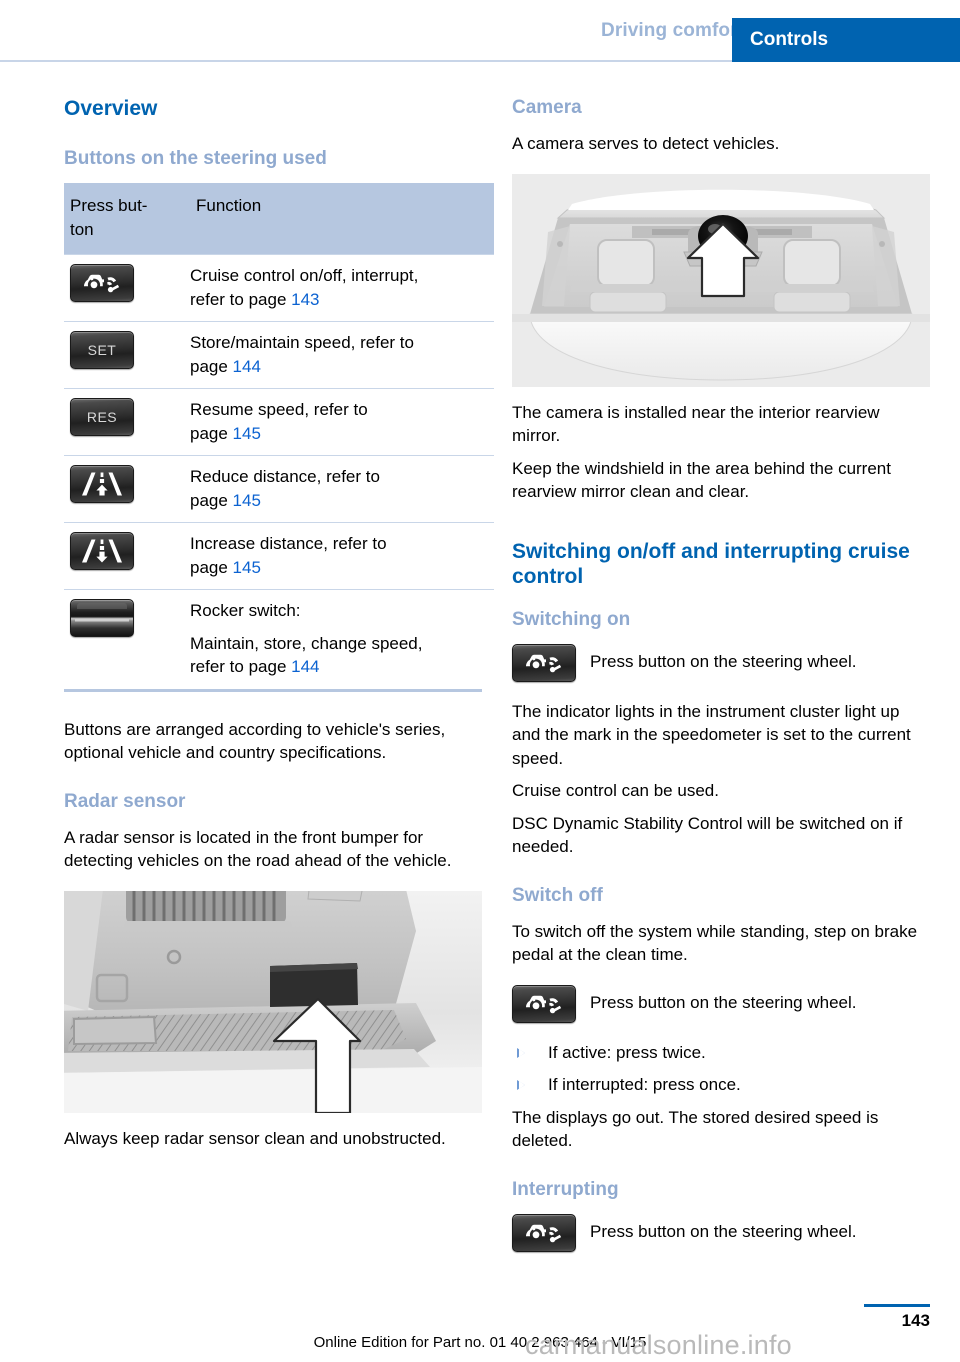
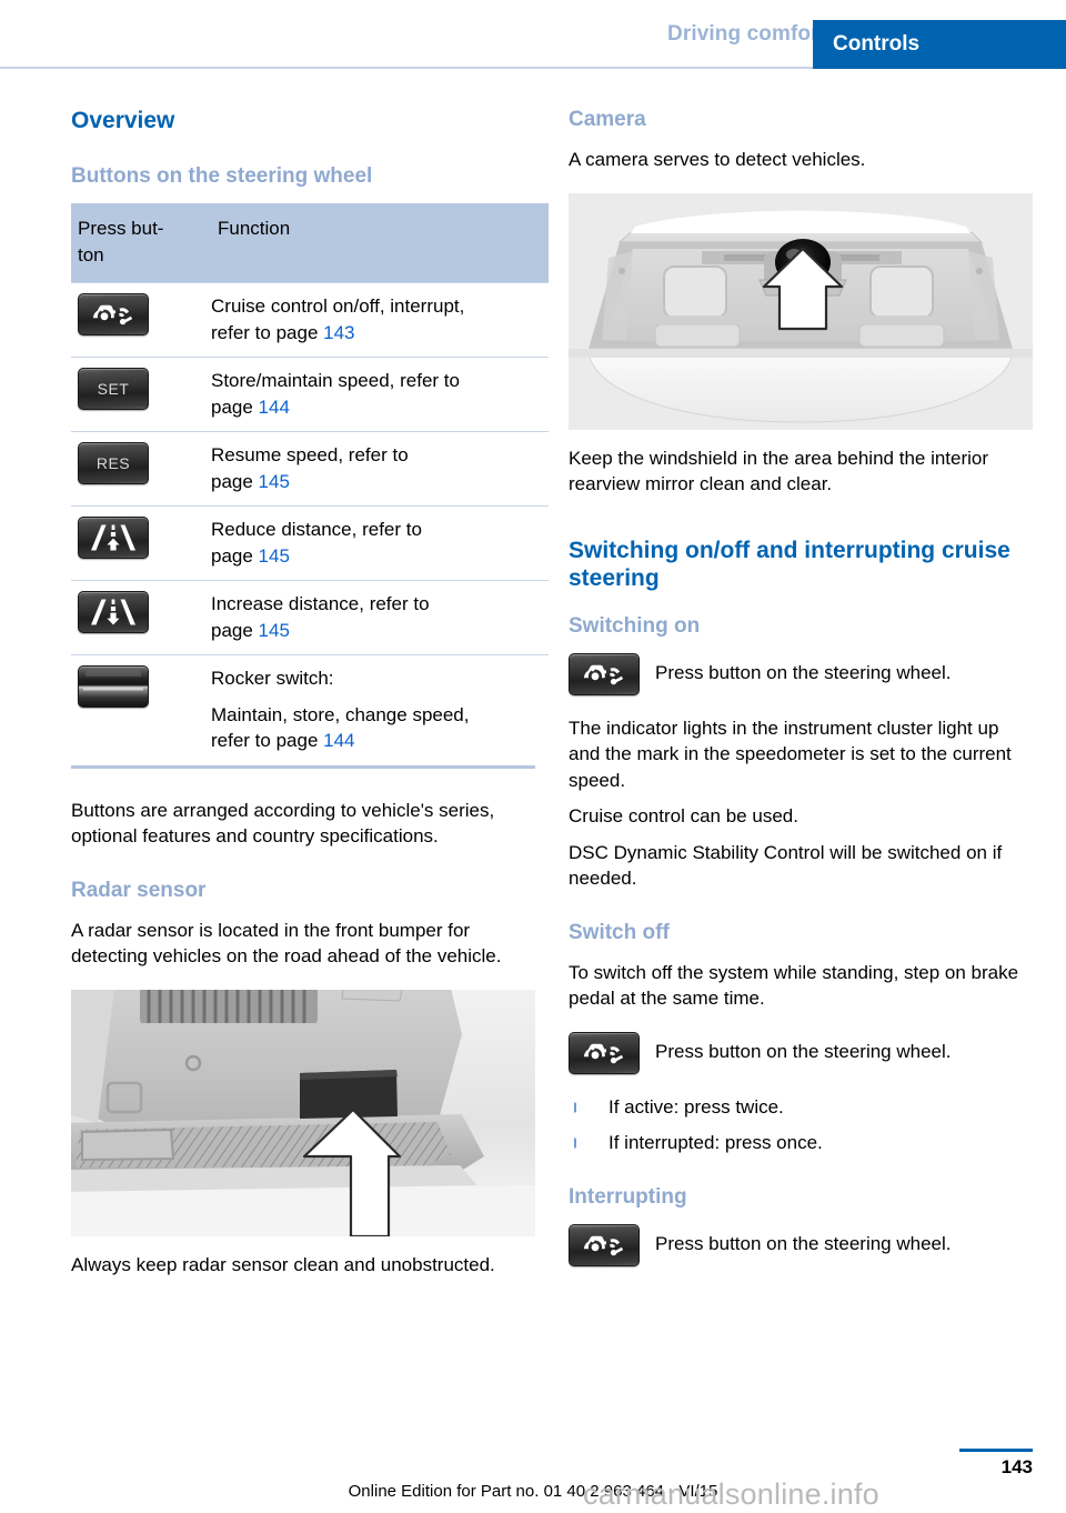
  Driving comfo
  Controls
  Overview
- Buttons on the steering used
+ Buttons on the steering wheel
  Press but- ton	Function
  	Cruise control on/off, interrupt, refer to page 143
  SET	Store/maintain speed, refer to page 144
  RES	Resume speed, refer to page 145
  	Reduce distance, refer to page 145
  	Increase distance, refer to page 145
  	Rocker switch: Maintain, store, change speed, refer to page 144
- Buttons are arranged according to vehicle's series, optional vehicle and country specifications.
+ Buttons are arranged according to vehicle's series, optional features and country specifications.
  Radar sensor
  A radar sensor is located in the front bumper for detecting vehicles on the road ahead of the vehicle.
  Always keep radar sensor clean and unobstructed.
  Camera
  A camera serves to detect vehicles.
- The camera is installed near the interior rearview mirror.
- Keep the windshield in the area behind the current rearview mirror clean and clear.
+ Keep the windshield in the area behind the interior rearview mirror clean and clear.
- Switching on/off and interrupting cruise control
+ Switching on/off and interrupting cruise steering
  Switching on
  Press button on the steering wheel.
  The indicator lights in the instrument cluster light up and the mark in the speedometer is set to the current speed.
  Cruise control can be used.
  DSC Dynamic Stability Control will be switched on if needed.
  Switch off
- To switch off the system while standing, step on brake pedal at the clean time.
+ To switch off the system while standing, step on brake pedal at the same time.
  Press button on the steering wheel.
  If active: press twice.
  If interrupted: press once.
- The displays go out. The stored desired speed is deleted.
  Interrupting
  Press button on the steering wheel.
  143
  Online Edition for Part no. 01 40 2 963 464 - VI/15
  carmanualsonline.info
